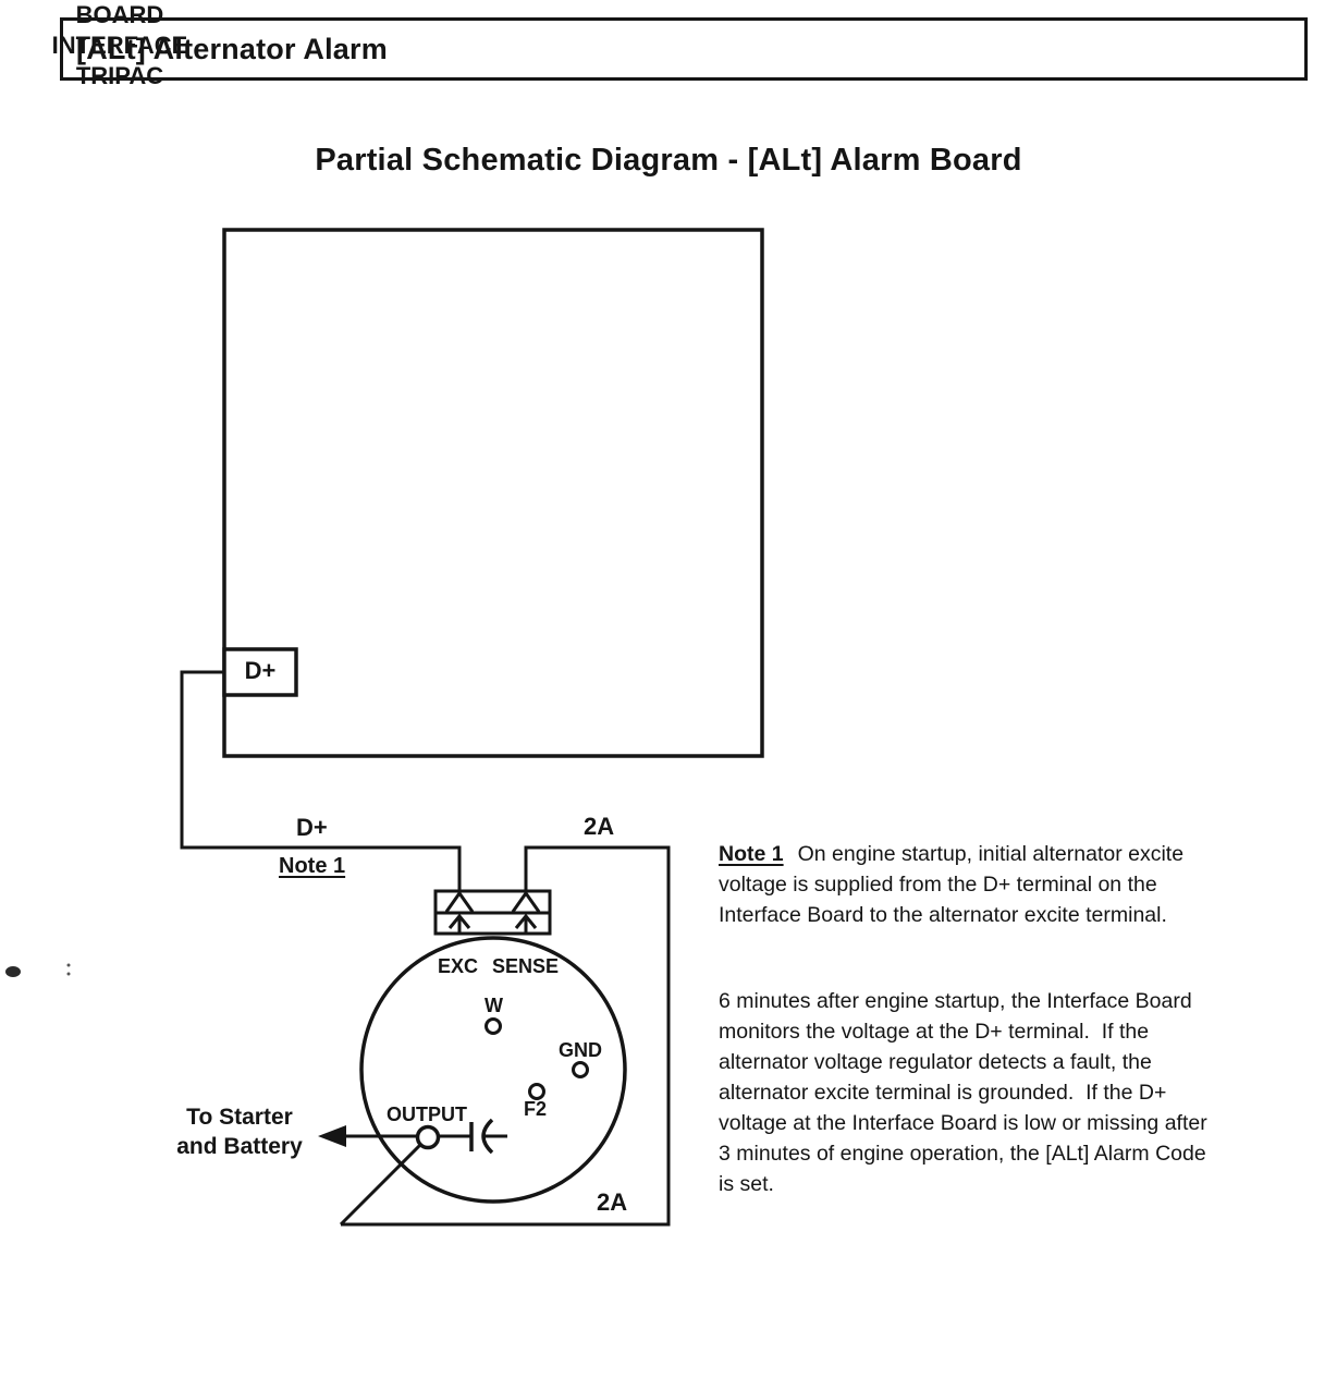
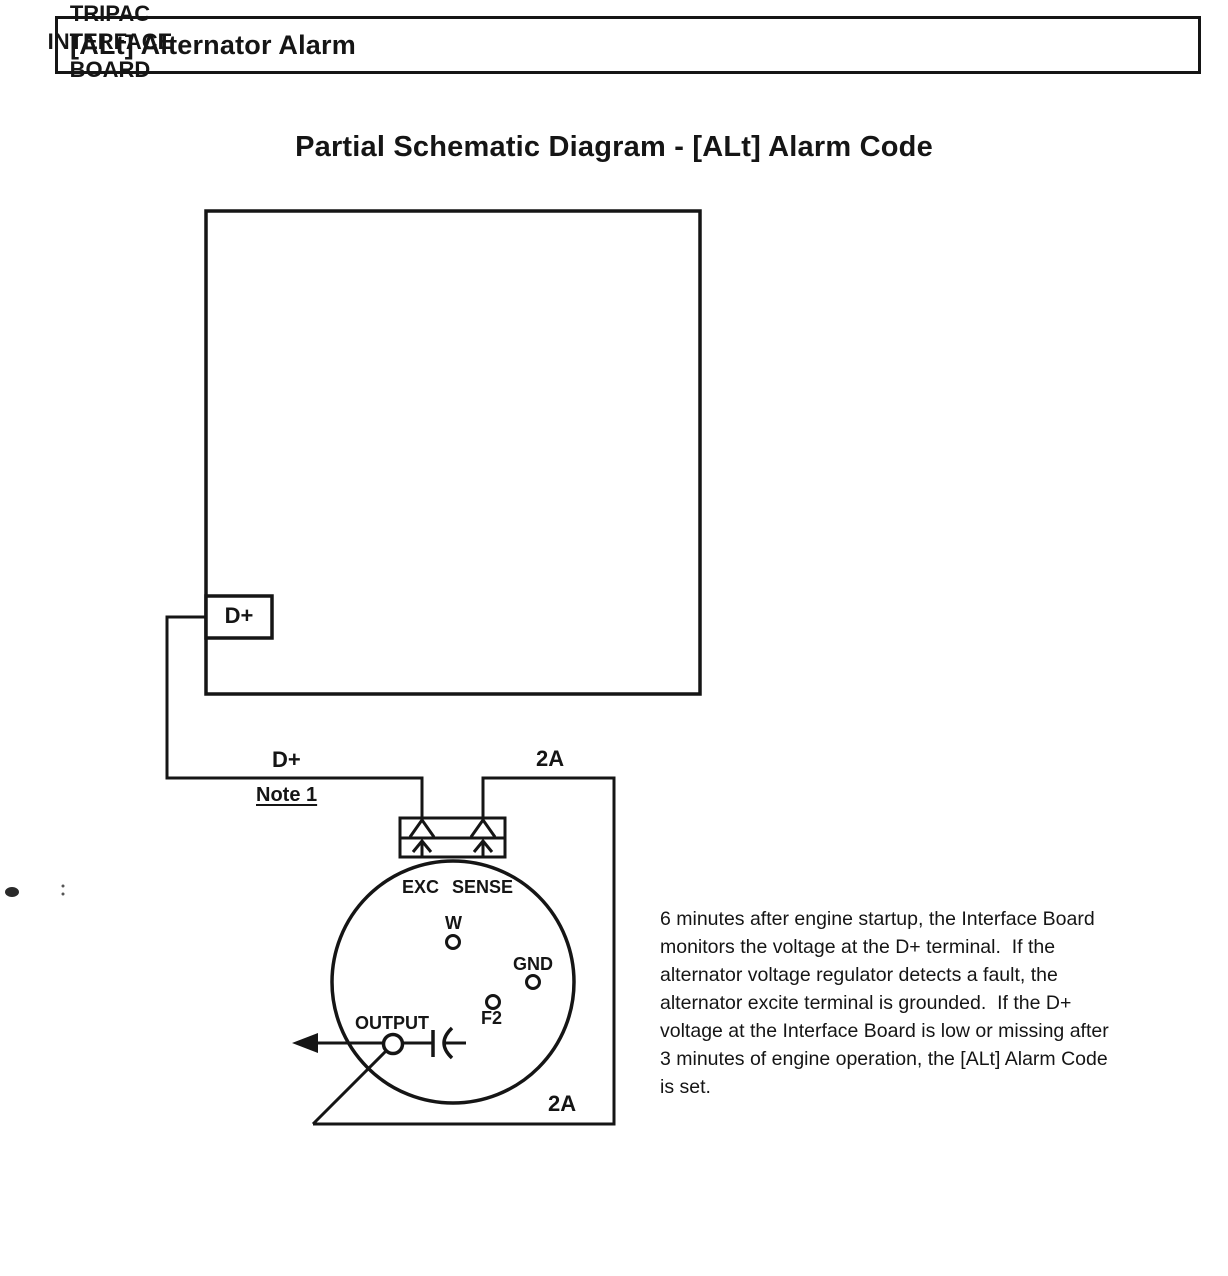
  [ALt] Alternator Alarm
- Partial Schematic Diagram - [ALt] Alarm Board
+ Partial Schematic Diagram - [ALt] Alarm Code
- BOARD
+ TRIPAC
  INTERFACE
- TRIPAC
+ BOARD
  D+
  D+
  Note 1
  2A
  2A
  EXC
  SENSE
  W
  GND
  F2
  OUTPUT
- To Starter
- and Battery
- Note 1 On engine startup, initial alternator excite voltage is supplied from the D+ terminal on the Interface Board to the alternator excite terminal.
  6 minutes after engine startup, the Interface Board monitors the voltage at the D+ terminal. If the alternator voltage regulator detects a fault, the alternator excite terminal is grounded. If the D+ voltage at the Interface Board is low or missing after 3 minutes of engine operation, the [ALt] Alarm Code is set.
